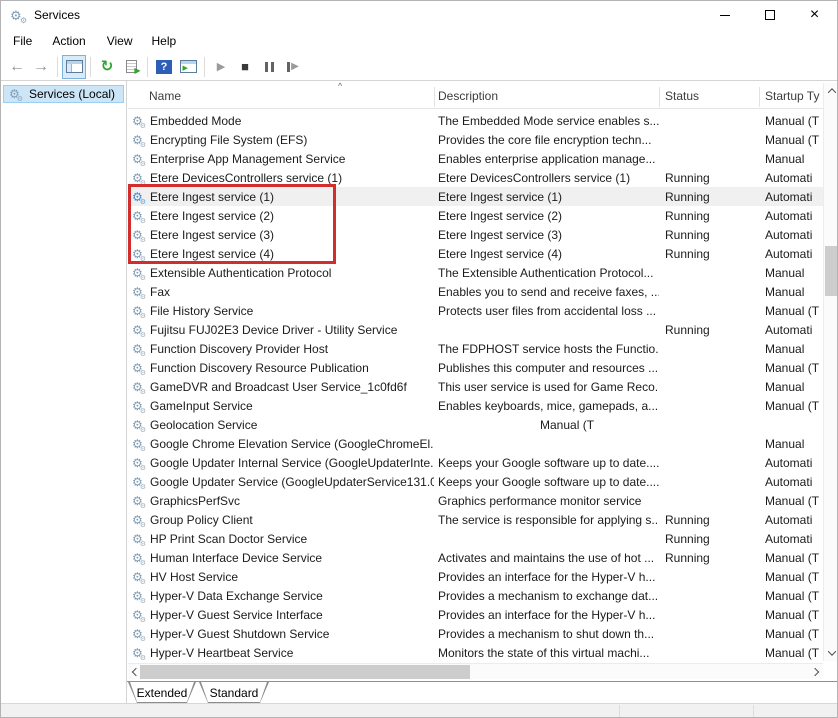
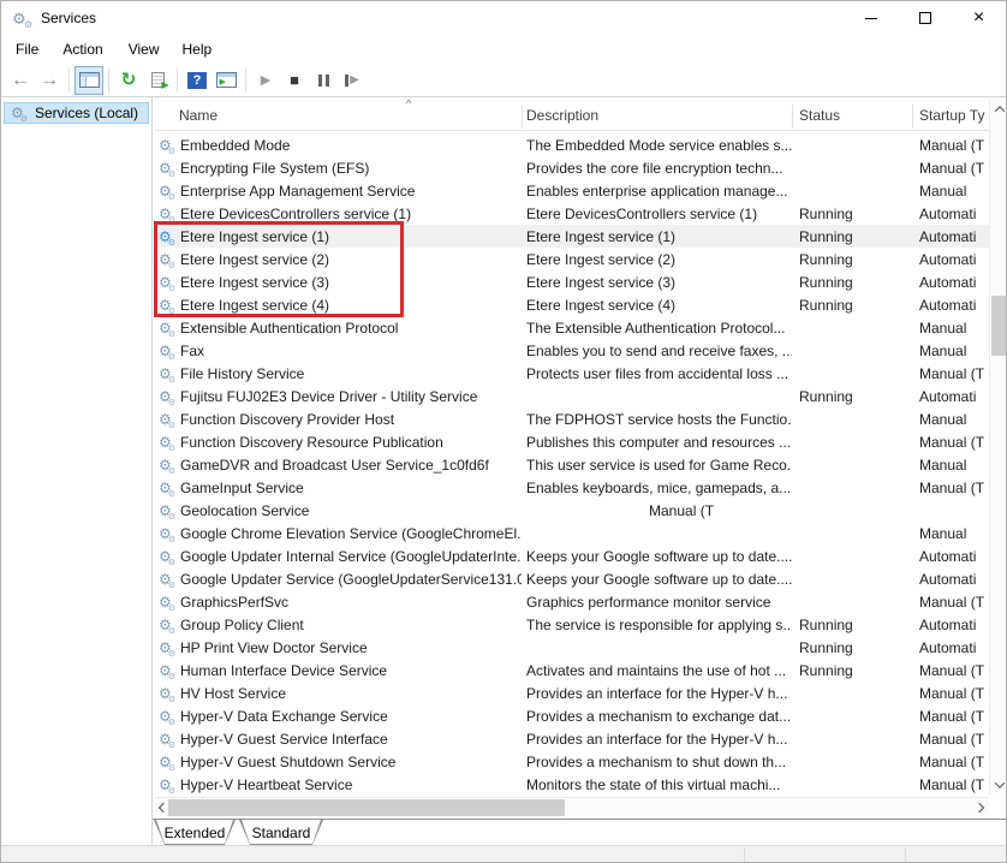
  ⚙
  Services
  ×
  File
  Action
  View
  Help
  ←
  →
  ↻
  ?
  ▶
  ■
  ▶
  ⚙
  Services (Local)
  ^
  Name
  Description
  Status
  Startup Ty
  ⚙
  Embedded Mode
  The Embedded Mode service enables s...
  Manual (T
  ⚙
  Encrypting File System (EFS)
  Provides the core file encryption techn...
  Manual (T
  ⚙
  Enterprise App Management Service
  Enables enterprise application manage...
  Manual
  ⚙
  Etere DevicesControllers service (1)
  Etere DevicesControllers service (1)
  Running
  Automati
  ⚙
  Etere Ingest service (1)
  Etere Ingest service (1)
  Running
  Automati
  ⚙
  Etere Ingest service (2)
  Etere Ingest service (2)
  Running
  Automati
  ⚙
  Etere Ingest service (3)
  Etere Ingest service (3)
  Running
  Automati
  ⚙
  Etere Ingest service (4)
  Etere Ingest service (4)
  Running
  Automati
  ⚙
  Extensible Authentication Protocol
  The Extensible Authentication Protocol...
  Manual
  ⚙
  Fax
  Enables you to send and receive faxes, ..
  Manual
  ⚙
  File History Service
  Protects user files from accidental loss ...
  Manual (T
  ⚙
  Fujitsu FUJ02E3 Device Driver - Utility Service
  Running
  Automati
  ⚙
  Function Discovery Provider Host
  The FDPHOST service hosts the Functio.
  Manual
  ⚙
  Function Discovery Resource Publication
  Publishes this computer and resources ...
  Manual (T
  ⚙
  GameDVR and Broadcast User Service_1c0fd6f
  This user service is used for Game Reco.
  Manual
  ⚙
  GameInput Service
  Enables keyboards, mice, gamepads, a...
  Manual (T
  ⚙
  Geolocation Service
  Manual (T
  ⚙
  Google Chrome Elevation Service (GoogleChromeEl.
  Manual
  ⚙
  Google Updater Internal Service (GoogleUpdaterInte.
  Keeps your Google software up to date....
  Automati
  ⚙
  Google Updater Service (GoogleUpdaterService131.0
  Keeps your Google software up to date....
  Automati
  ⚙
  GraphicsPerfSvc
  Graphics performance monitor service
  Manual (T
  ⚙
  Group Policy Client
  The service is responsible for applying s..
  Running
  Automati
  ⚙
- HP Print Scan Doctor Service
+ HP Print View Doctor Service
  Running
  Automati
  ⚙
  Human Interface Device Service
  Activates and maintains the use of hot ...
  Running
  Manual (T
  ⚙
  HV Host Service
  Provides an interface for the Hyper-V h...
  Manual (T
  ⚙
  Hyper-V Data Exchange Service
  Provides a mechanism to exchange dat...
  Manual (T
  ⚙
  Hyper-V Guest Service Interface
  Provides an interface for the Hyper-V h...
  Manual (T
  ⚙
  Hyper-V Guest Shutdown Service
  Provides a mechanism to shut down th...
  Manual (T
  ⚙
  Hyper-V Heartbeat Service
  Monitors the state of this virtual machi...
  Manual (T
  Extended
  Standard
